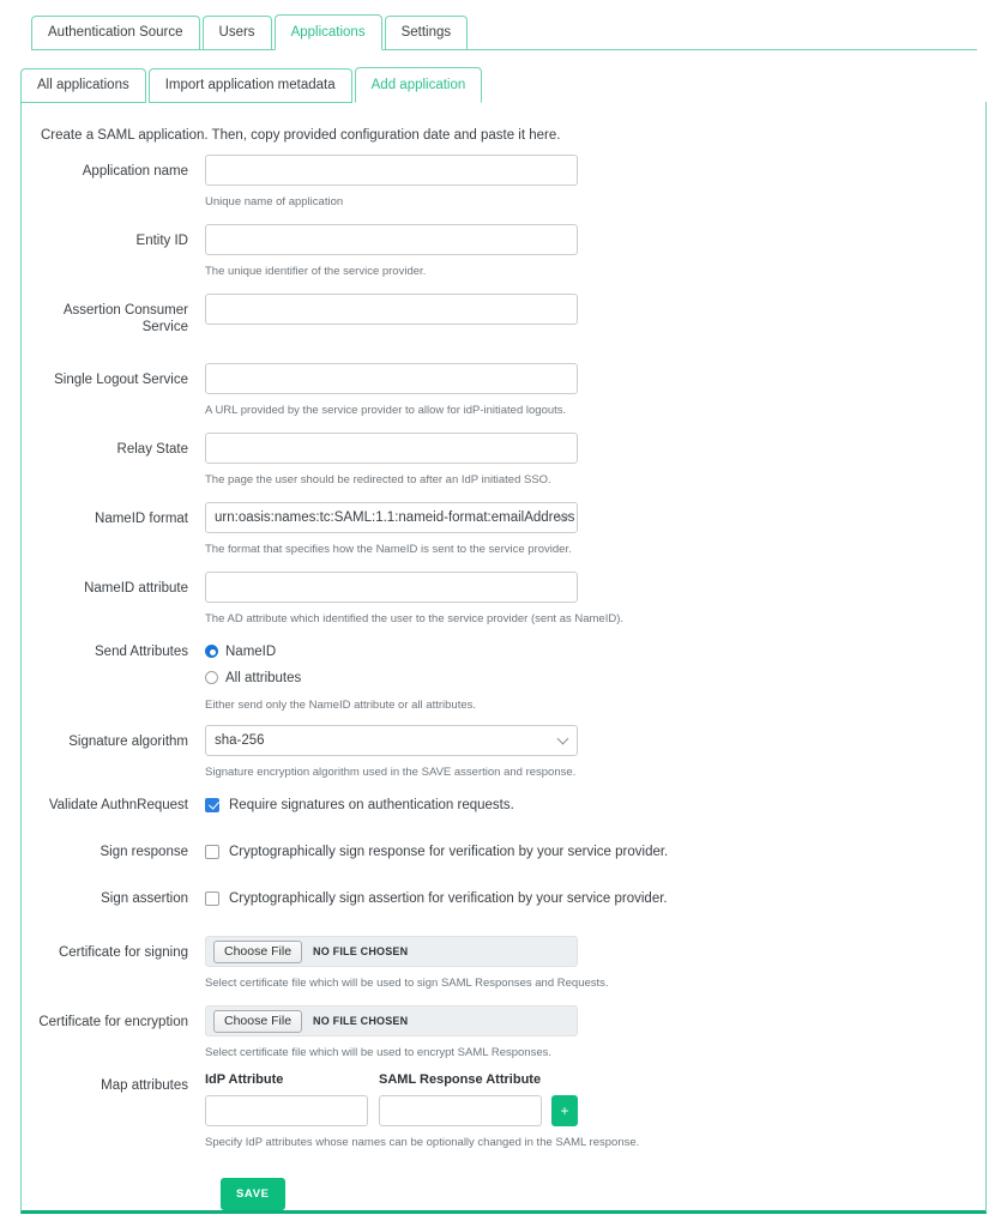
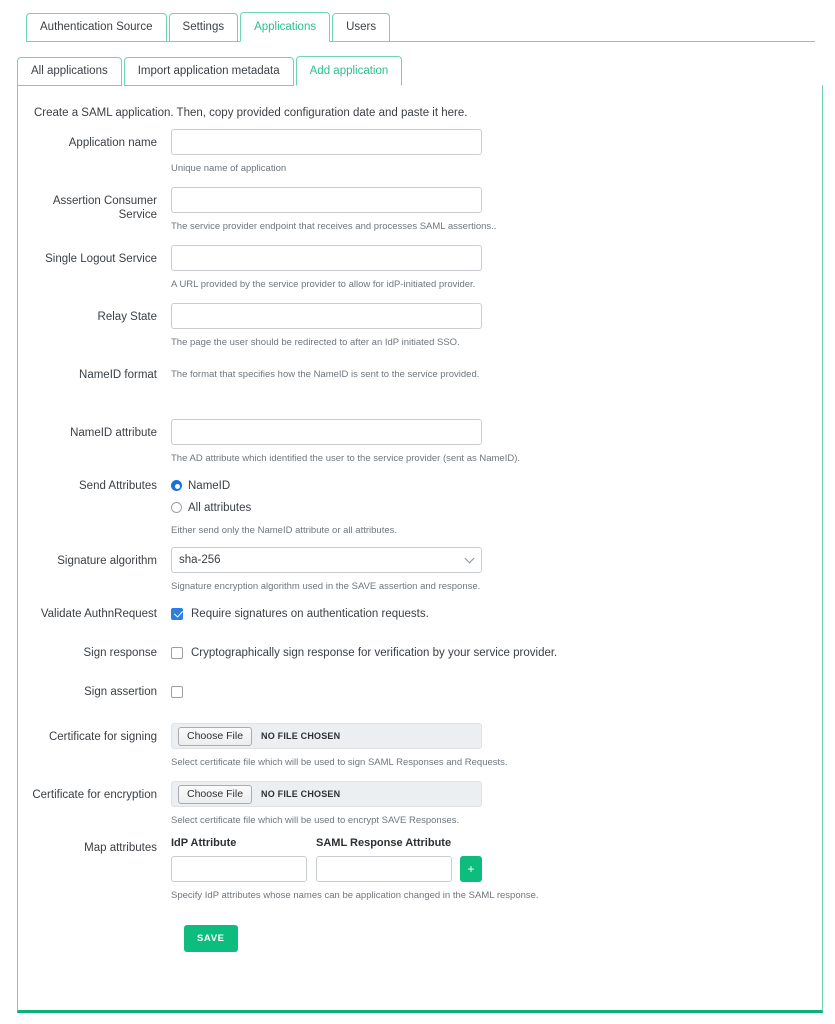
  Authentication Source
- Users
+ Settings
  Applications
- Settings
+ Users
  All applications
  Import application metadata
  Add application
  Create a SAML application. Then, copy provided configuration date and paste it here.
  Application name
  Unique name of application
- Entity ID
- The unique identifier of the service provider.
  Assertion Consumer Service
+ The service provider endpoint that receives and processes SAML assertions..
  Single Logout Service
- A URL provided by the service provider to allow for idP-initiated logouts.
+ A URL provided by the service provider to allow for idP-initiated provider.
  Relay State
  The page the user should be redirected to after an IdP initiated SSO.
  NameID format
- urn:oasis:names:tc:SAML:1.1:nameid-format:emailAddress
- The format that specifies how the NameID is sent to the service provider.
+ The format that specifies how the NameID is sent to the service provided.
  NameID attribute
  The AD attribute which identified the user to the service provider (sent as NameID).
  Send Attributes
  NameID
  All attributes
  Either send only the NameID attribute or all attributes.
  Signature algorithm
  sha-256
  Signature encryption algorithm used in the SAVE assertion and response.
  Validate AuthnRequest
  Require signatures on authentication requests.
  Sign response
  Cryptographically sign response for verification by your service provider.
  Sign assertion
- Cryptographically sign assertion for verification by your service provider.
  Certificate for signing
  Choose File
  NO FILE CHOSEN
  Select certificate file which will be used to sign SAML Responses and Requests.
  Certificate for encryption
  Choose File
  NO FILE CHOSEN
- Select certificate file which will be used to encrypt SAML Responses.
+ Select certificate file which will be used to encrypt SAVE Responses.
  Map attributes
  IdP Attribute
  SAML Response Attribute
  +
- Specify IdP attributes whose names can be optionally changed in the SAML response.
+ Specify IdP attributes whose names can be application changed in the SAML response.
  SAVE
